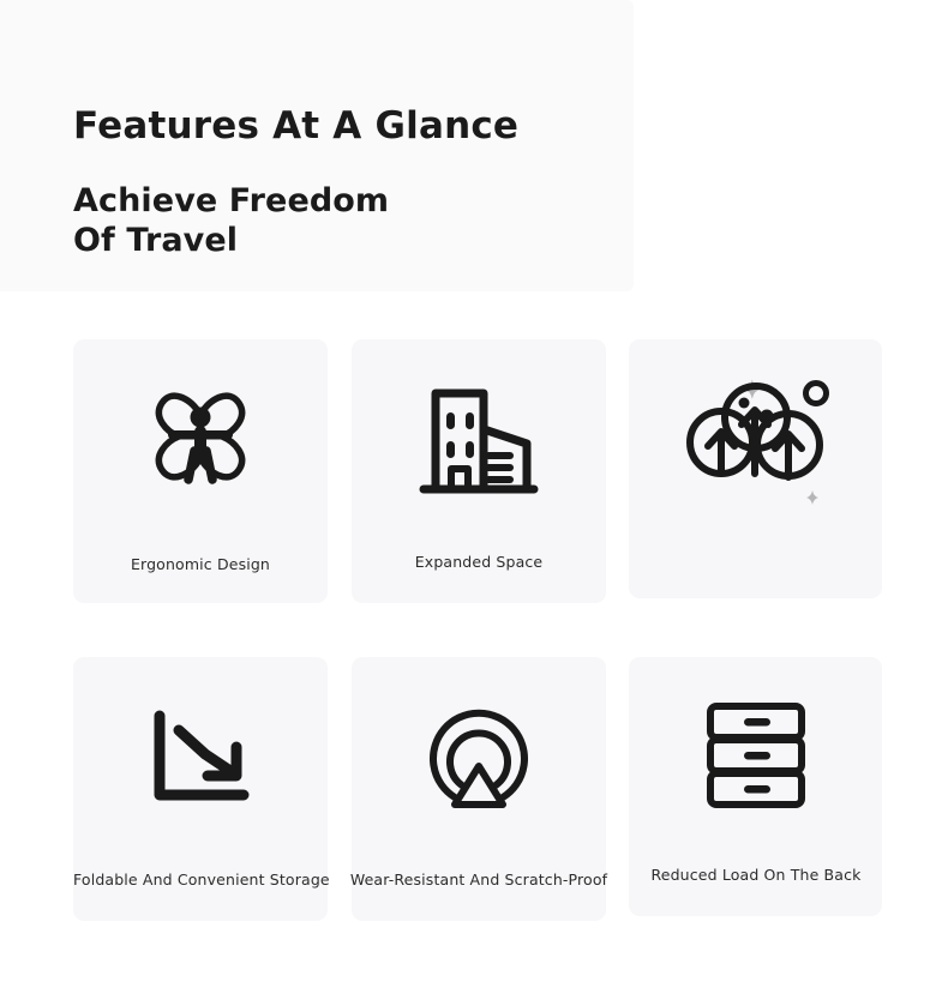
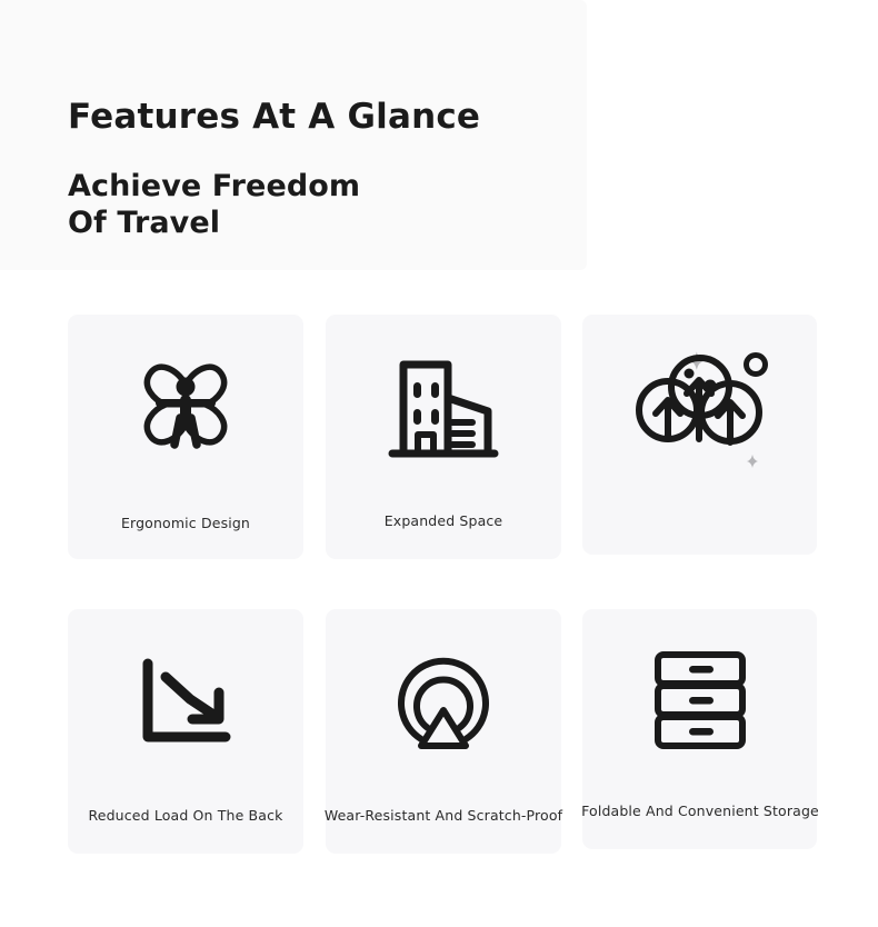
  Features At A Glance
  Achieve Freedom
  Of Travel
  Ergonomic Design
  Expanded Space
- Foldable And Convenient Storage
+ Reduced Load On The Back
  Wear-Resistant And Scratch-Proof
- Reduced Load On The Back
+ Foldable And Convenient Storage
